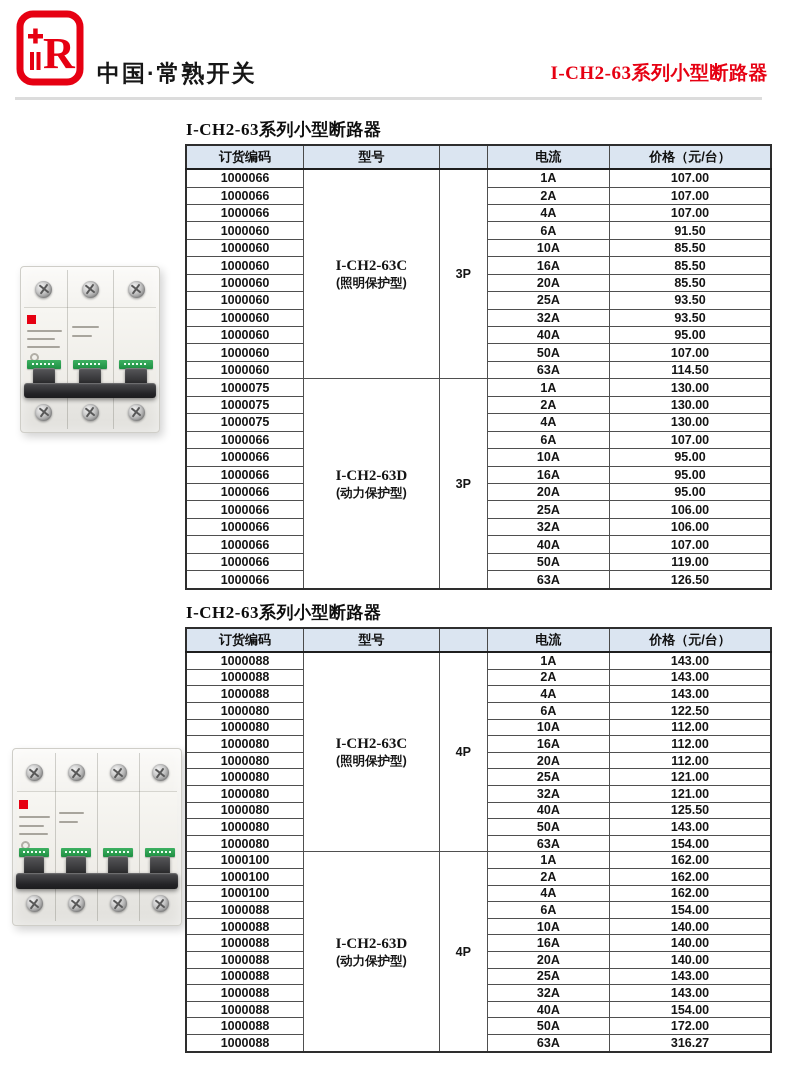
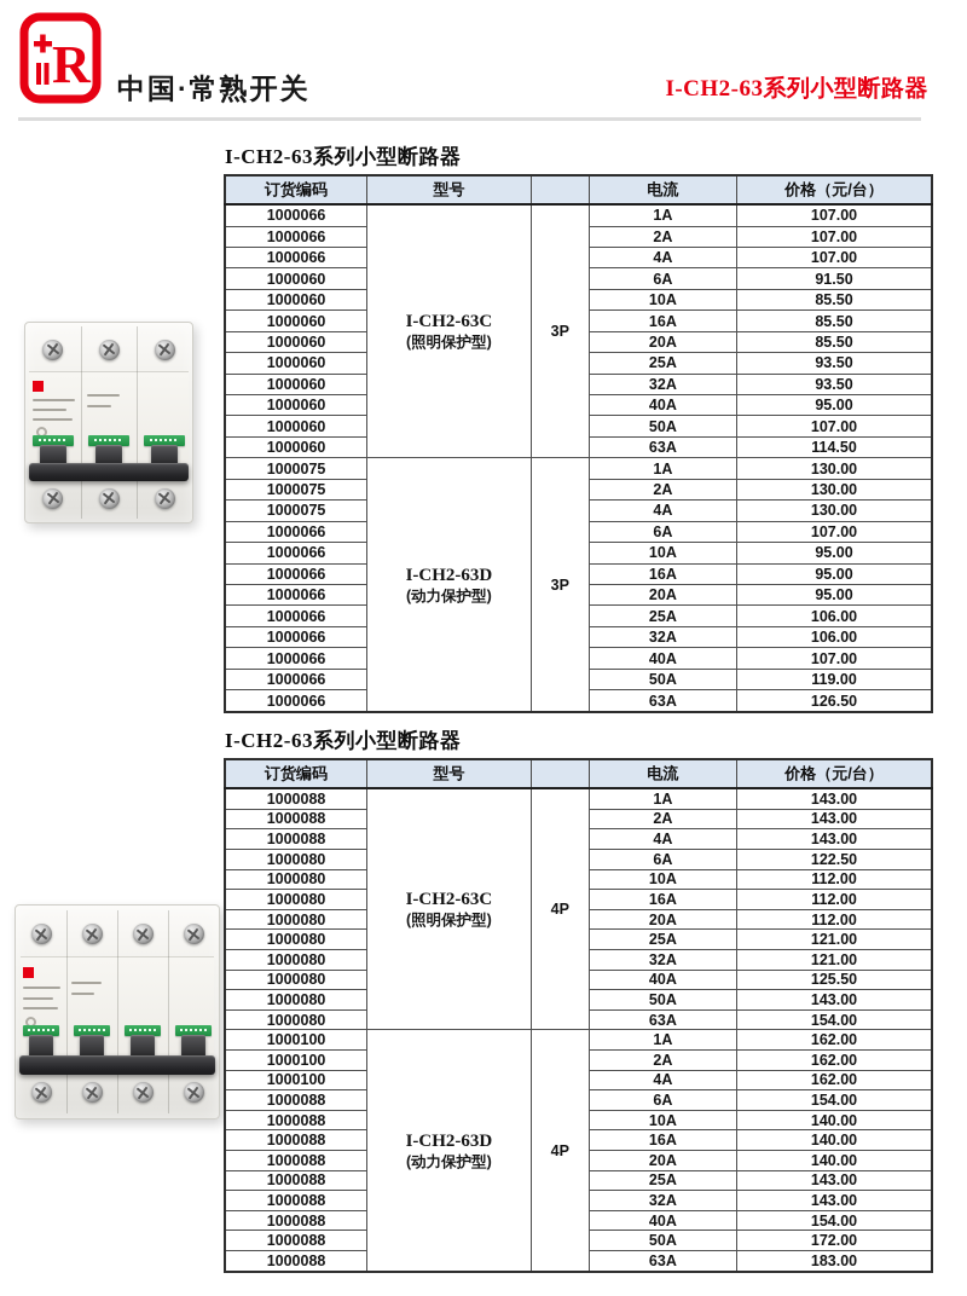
  R
  中国·常熟开关
  I-CH2-63系列小型断路器
  I-CH2-63系列小型断路器
  订货编码	型号		电流	价格（元/台）
  1000066	I-CH2-63C(照明保护型)	3P	1A	107.00
  1000066	2A	107.00
  1000066	4A	107.00
  1000060	6A	91.50
  1000060	10A	85.50
  1000060	16A	85.50
  1000060	20A	85.50
  1000060	25A	93.50
  1000060	32A	93.50
  1000060	40A	95.00
  1000060	50A	107.00
  1000060	63A	114.50
  1000075	I-CH2-63D(动力保护型)	3P	1A	130.00
  1000075	2A	130.00
  1000075	4A	130.00
  1000066	6A	107.00
  1000066	10A	95.00
  1000066	16A	95.00
  1000066	20A	95.00
  1000066	25A	106.00
  1000066	32A	106.00
  1000066	40A	107.00
  1000066	50A	119.00
  1000066	63A	126.50
  I-CH2-63系列小型断路器
  订货编码	型号		电流	价格（元/台）
  1000088	I-CH2-63C(照明保护型)	4P	1A	143.00
  1000088	2A	143.00
  1000088	4A	143.00
  1000080	6A	122.50
  1000080	10A	112.00
  1000080	16A	112.00
  1000080	20A	112.00
  1000080	25A	121.00
  1000080	32A	121.00
  1000080	40A	125.50
  1000080	50A	143.00
  1000080	63A	154.00
  1000100	I-CH2-63D(动力保护型)	4P	1A	162.00
  1000100	2A	162.00
  1000100	4A	162.00
  1000088	6A	154.00
  1000088	10A	140.00
  1000088	16A	140.00
  1000088	20A	140.00
  1000088	25A	143.00
  1000088	32A	143.00
  1000088	40A	154.00
  1000088	50A	172.00
- 1000088	63A	316.27
+ 1000088	63A	183.00
